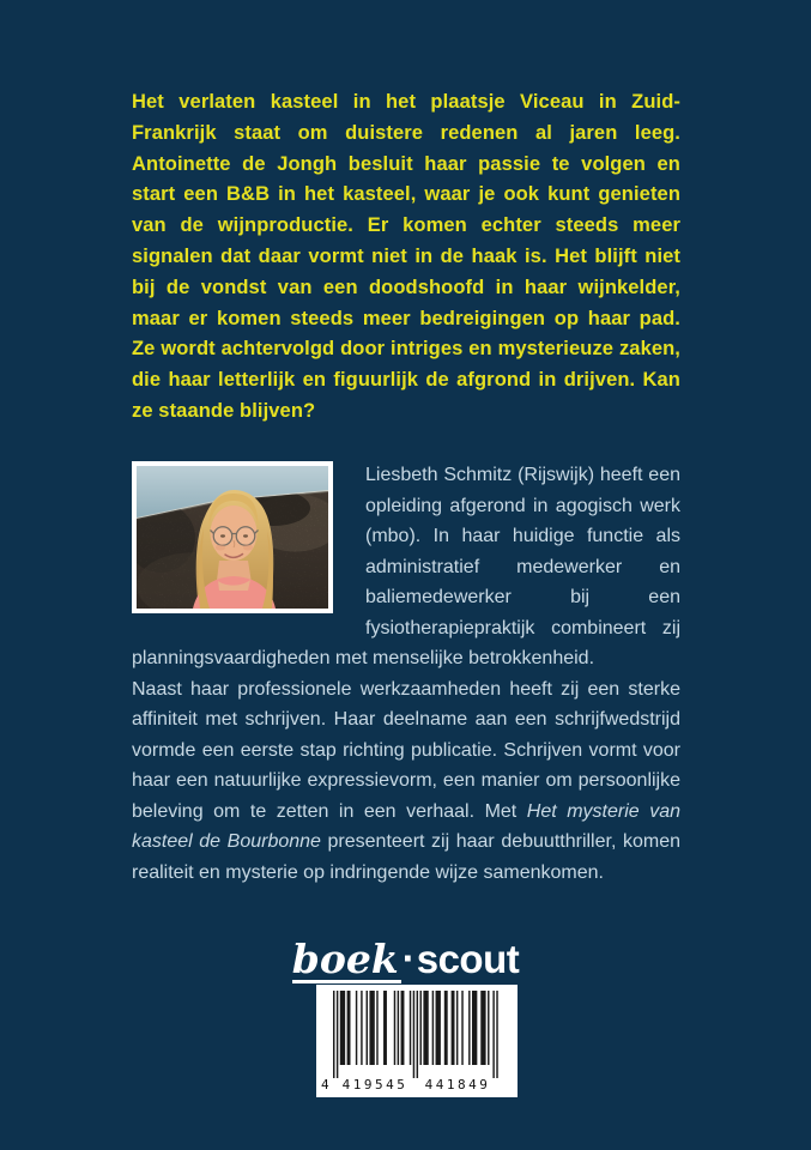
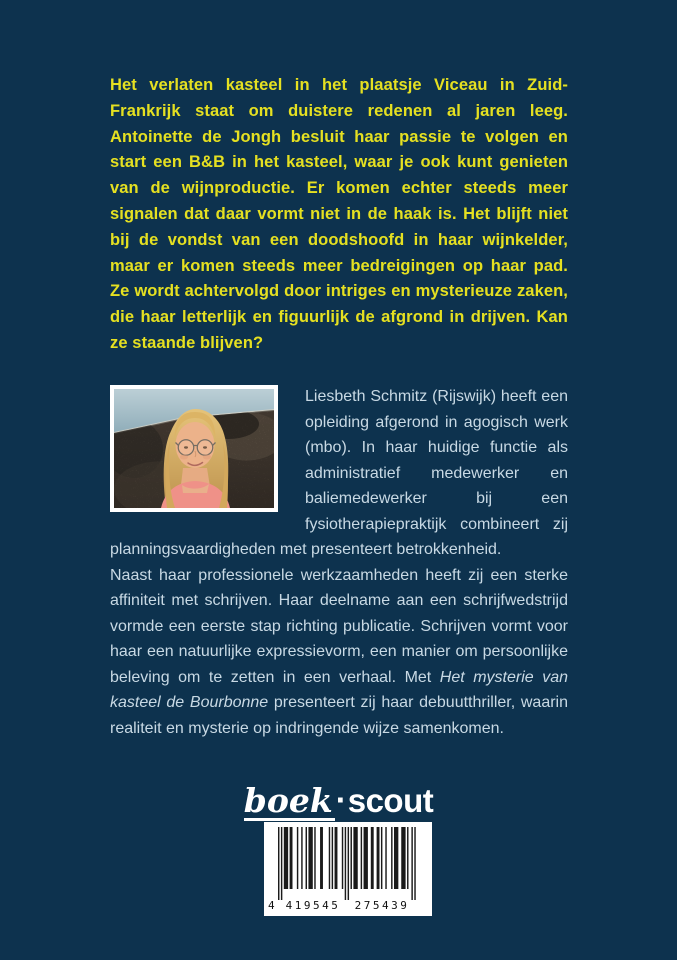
  Het verlaten kasteel in het plaatsje Viceau in Zuid-Frankrijk staat om duistere redenen al jaren leeg. Antoinette de Jongh besluit haar passie te volgen en start een B&B in het kasteel, waar je ook kunt genieten van de wijnproductie. Er komen echter steeds meer signalen dat daar vormt niet in de haak is. Het blijft niet bij de vondst van een doodshoofd in haar wijnkelder, maar er komen steeds meer bedreigingen op haar pad. Ze wordt achtervolgd door intriges en mysterieuze zaken, die haar letterlijk en figuurlijk de afgrond in drijven. Kan ze staande blijven?
- Liesbeth Schmitz (Rijswijk) heeft een opleiding afgerond in agogisch werk (mbo). In haar huidige functie als administratief medewerker en baliemedewerker bij een fysiotherapiepraktijk combineert zij planningsvaardigheden met menselijke betrokkenheid.
+ Liesbeth Schmitz (Rijswijk) heeft een opleiding afgerond in agogisch werk (mbo). In haar huidige functie als administratief medewerker en baliemedewerker bij een fysiotherapiepraktijk combineert zij planningsvaardigheden met presenteert betrokkenheid.
- Naast haar professionele werkzaamheden heeft zij een sterke affiniteit met schrijven. Haar deelname aan een schrijfwedstrijd vormde een eerste stap richting publicatie. Schrijven vormt voor haar een natuurlijke expressievorm, een manier om persoonlijke beleving om te zetten in een verhaal. Met Het mysterie van kasteel de Bourbonne presenteert zij haar debuutthriller, komen realiteit en mysterie op indringende wijze samenkomen.
+ Naast haar professionele werkzaamheden heeft zij een sterke affiniteit met schrijven. Haar deelname aan een schrijfwedstrijd vormde een eerste stap richting publicatie. Schrijven vormt voor haar een natuurlijke expressievorm, een manier om persoonlijke beleving om te zetten in een verhaal. Met Het mysterie van kasteel de Bourbonne presenteert zij haar debuutthriller, waarin realiteit en mysterie op indringende wijze samenkomen.
  boek·scout
  4
  419545
- 441849
+ 275439
